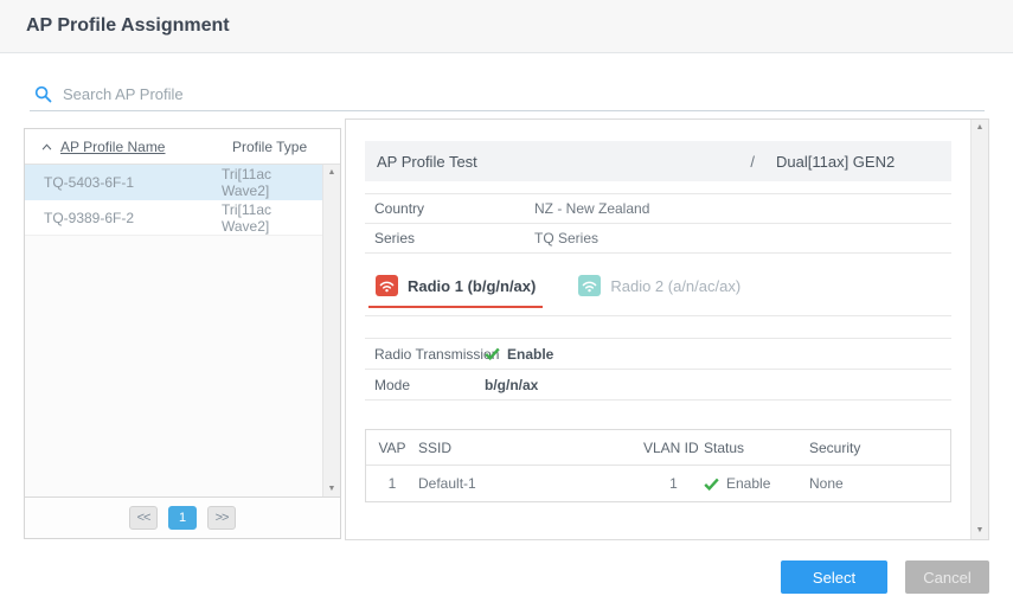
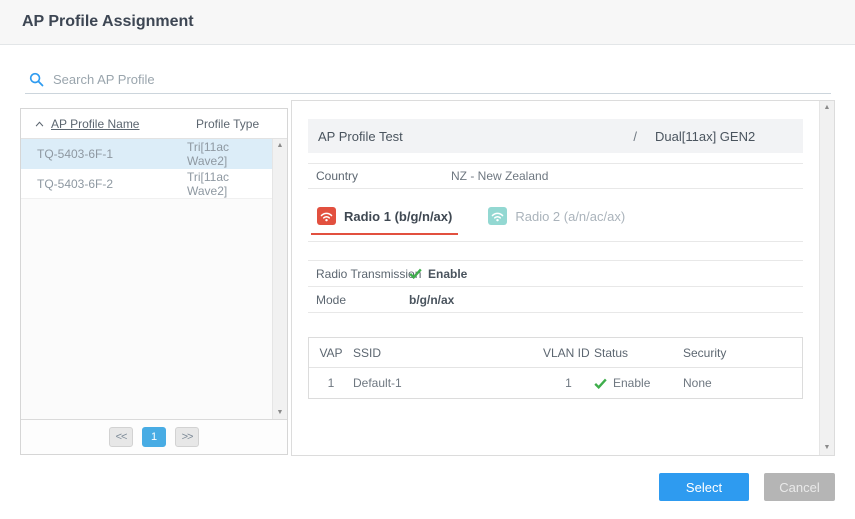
  AP Profile Assignment
  Search AP Profile
  AP Profile Name
  Profile Type
  TQ-5403-6F-1
  Tri[11ac Wave2]
- TQ-9389-6F-2
+ TQ-5403-6F-2
  Tri[11ac Wave2]
  <<
  1
  >>
  AP Profile Test
  /
  Dual[11ax] GEN2
  Country
  NZ - New Zealand
- Series
- TQ Series
  Radio 1 (b/g/n/ax)
  Radio 2 (a/n/ac/ax)
  Radio Transmissi
  Enable
  Mode
  b/g/n/ax
  VAP
  SSID
  VLAN ID
  Status
  Security
  1
  Default-1
  1
  Enable
  None
  Select
  Cancel
